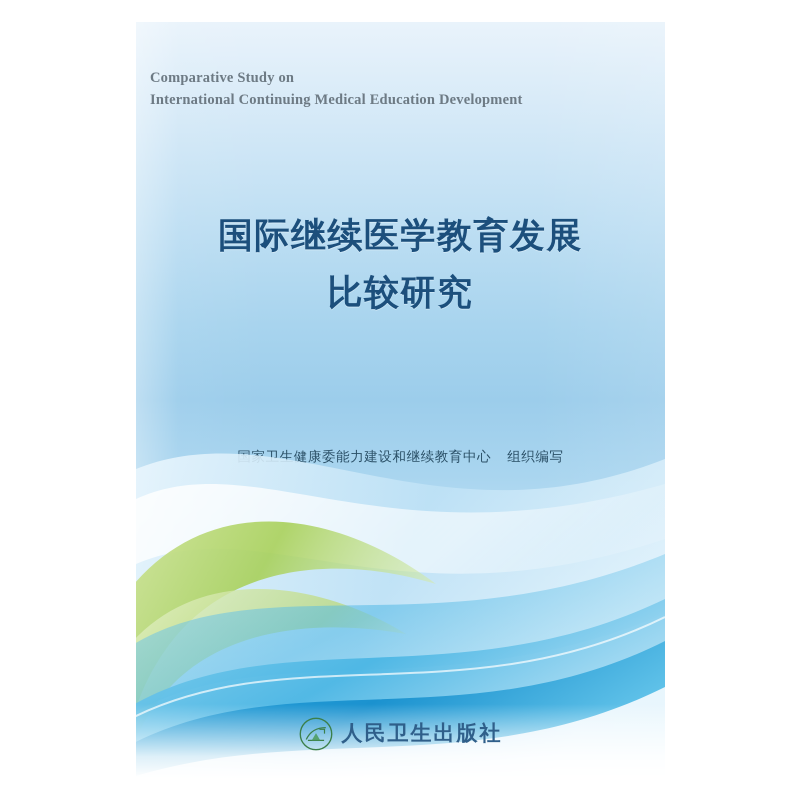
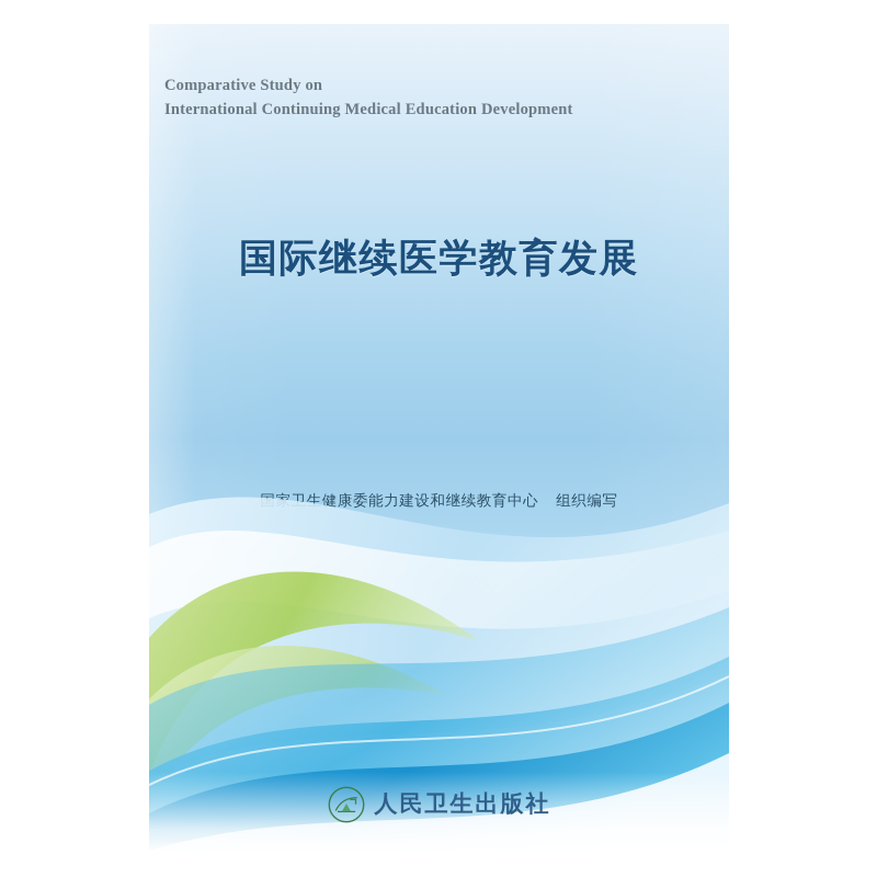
  Comparative Study on
  International Continuing Medical Education Development
  国际继续医学教育发展
- 比较研究
  卫生健康委能力建设和继续教育中心 组织编写
  人民卫生出版社
